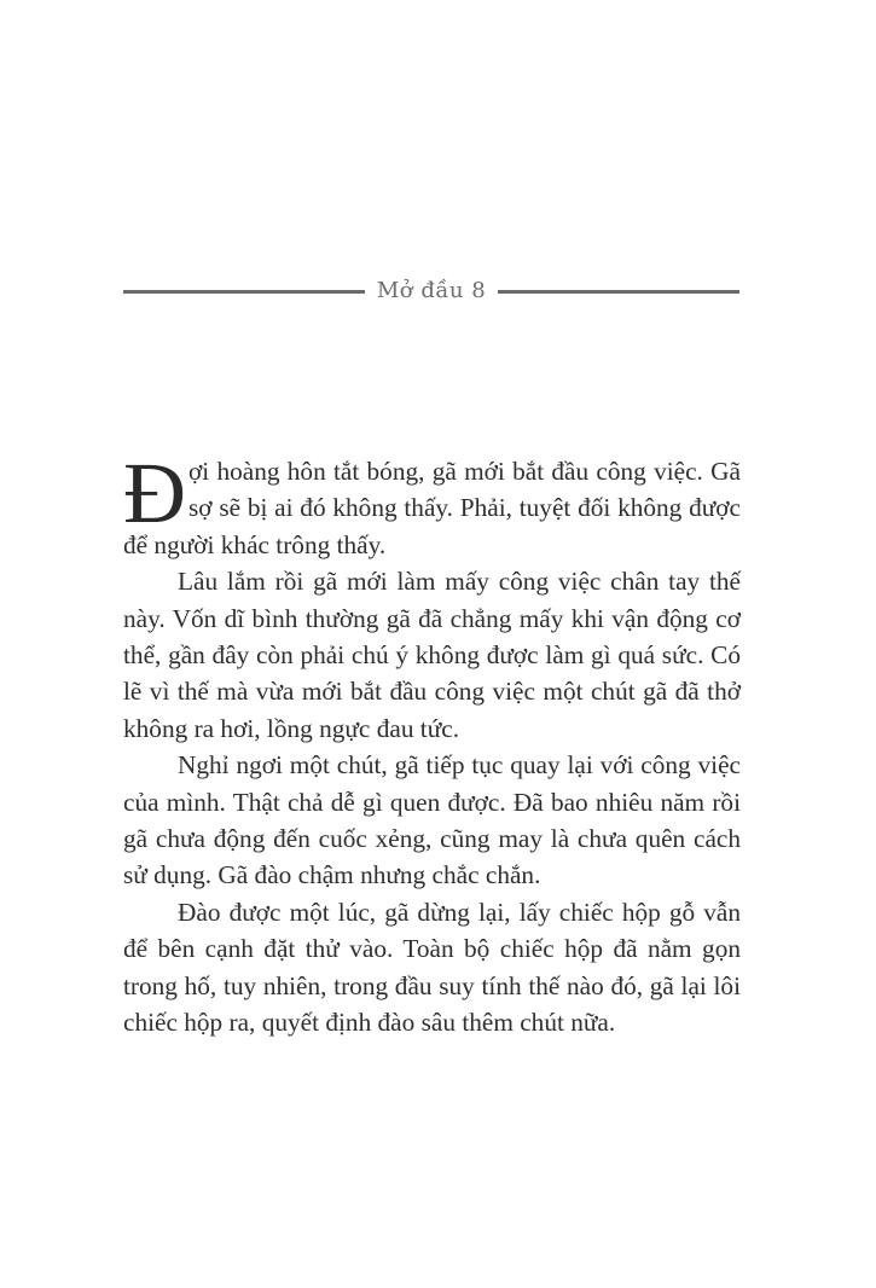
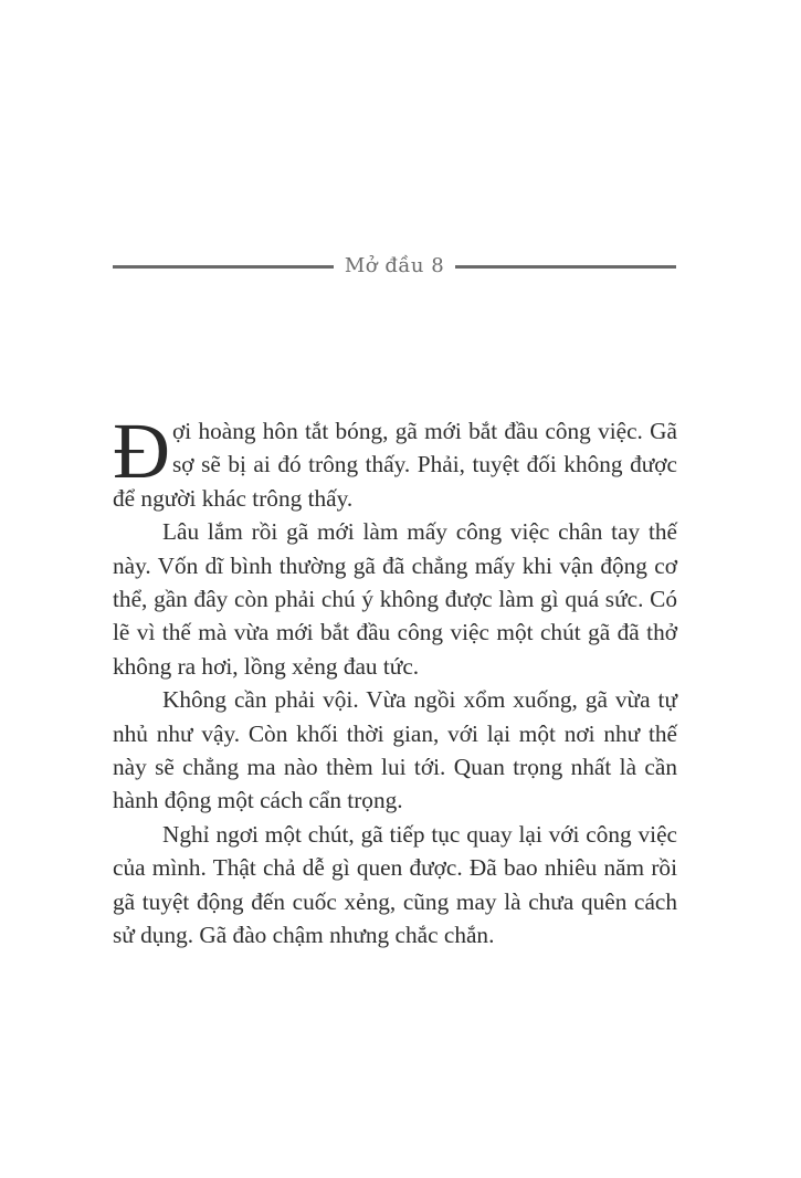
  Mở đầu 8
  Đ
- ợi hoàng hôn tắt bóng, gã mới bắt đầu công việc. Gã sợ sẽ bị ai đó không thấy. Phải, tuyệt đối không được để người khác trông thấy.
+ ợi hoàng hôn tắt bóng, gã mới bắt đầu công việc. Gã sợ sẽ bị ai đó trông thấy. Phải, tuyệt đối không được để người khác trông thấy.
- Lâu lắm rồi gã mới làm mấy công việc chân tay thế này. Vốn dĩ bình thường gã đã chẳng mấy khi vận động cơ thể, gần đây còn phải chú ý không được làm gì quá sức. Có lẽ vì thế mà vừa mới bắt đầu công việc một chút gã đã thở không ra hơi, lồng ngực đau tức.
+ Lâu lắm rồi gã mới làm mấy công việc chân tay thế này. Vốn dĩ bình thường gã đã chẳng mấy khi vận động cơ thể, gần đây còn phải chú ý không được làm gì quá sức. Có lẽ vì thế mà vừa mới bắt đầu công việc một chút gã đã thở không ra hơi, lồng xẻng đau tức.
+ Không cần phải vội. Vừa ngồi xổm xuống, gã vừa tự nhủ như vậy. Còn khối thời gian, với lại một nơi như thế này sẽ chẳng ma nào thèm lui tới. Quan trọng nhất là cần hành động một cách cẩn trọng.
- Nghỉ ngơi một chút, gã tiếp tục quay lại với công việc của mình. Thật chả dễ gì quen được. Đã bao nhiêu năm rồi gã chưa động đến cuốc xẻng, cũng may là chưa quên cách sử dụng. Gã đào chậm nhưng chắc chắn.
+ Nghỉ ngơi một chút, gã tiếp tục quay lại với công việc của mình. Thật chả dễ gì quen được. Đã bao nhiêu năm rồi gã tuyệt động đến cuốc xẻng, cũng may là chưa quên cách sử dụng. Gã đào chậm nhưng chắc chắn.
- Đào được một lúc, gã dừng lại, lấy chiếc hộp gỗ vẫn để bên cạnh đặt thử vào. Toàn bộ chiếc hộp đã nằm gọn trong hố, tuy nhiên, trong đầu suy tính thế nào đó, gã lại lôi chiếc hộp ra, quyết định đào sâu thêm chút nữa.
